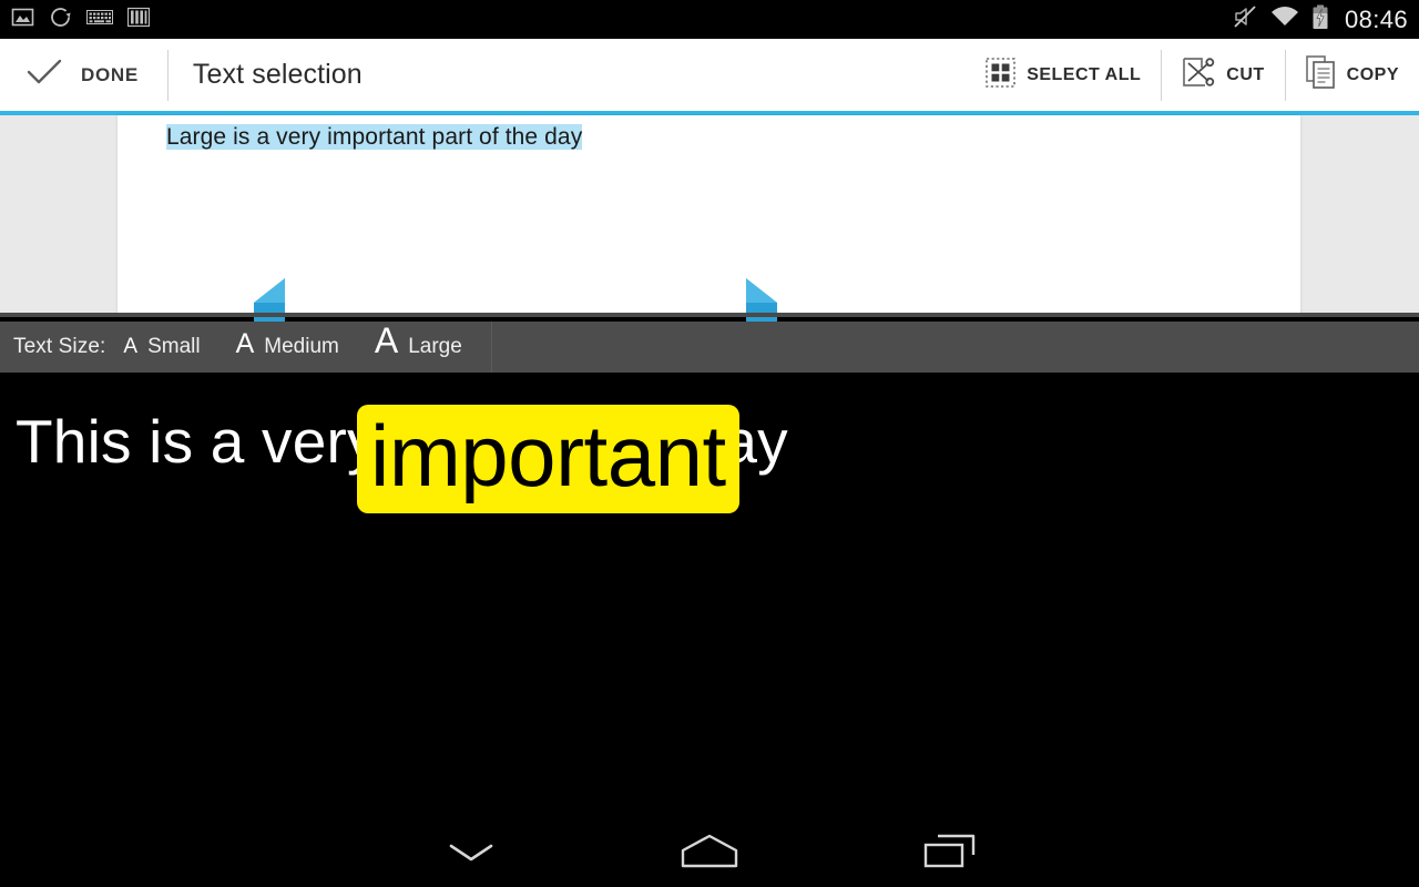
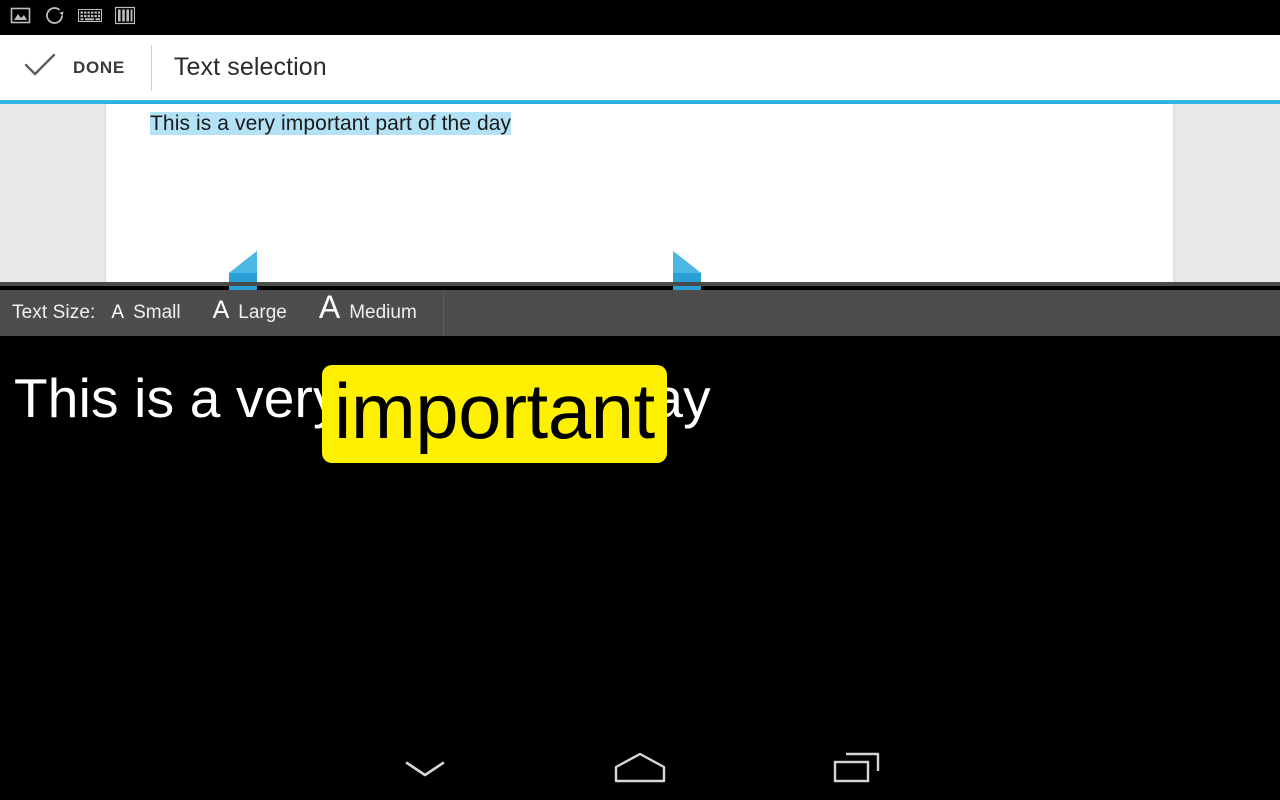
- 08:46
  DONE
  Text selection
- SELECT ALL
- CUT
- COPY
- Large is a very important part of the day
+ This is a very important part of the day
  Text Size:
  A
  Small
  A
- Medium
+ Large
  A
- Large
+ Medium
  important
